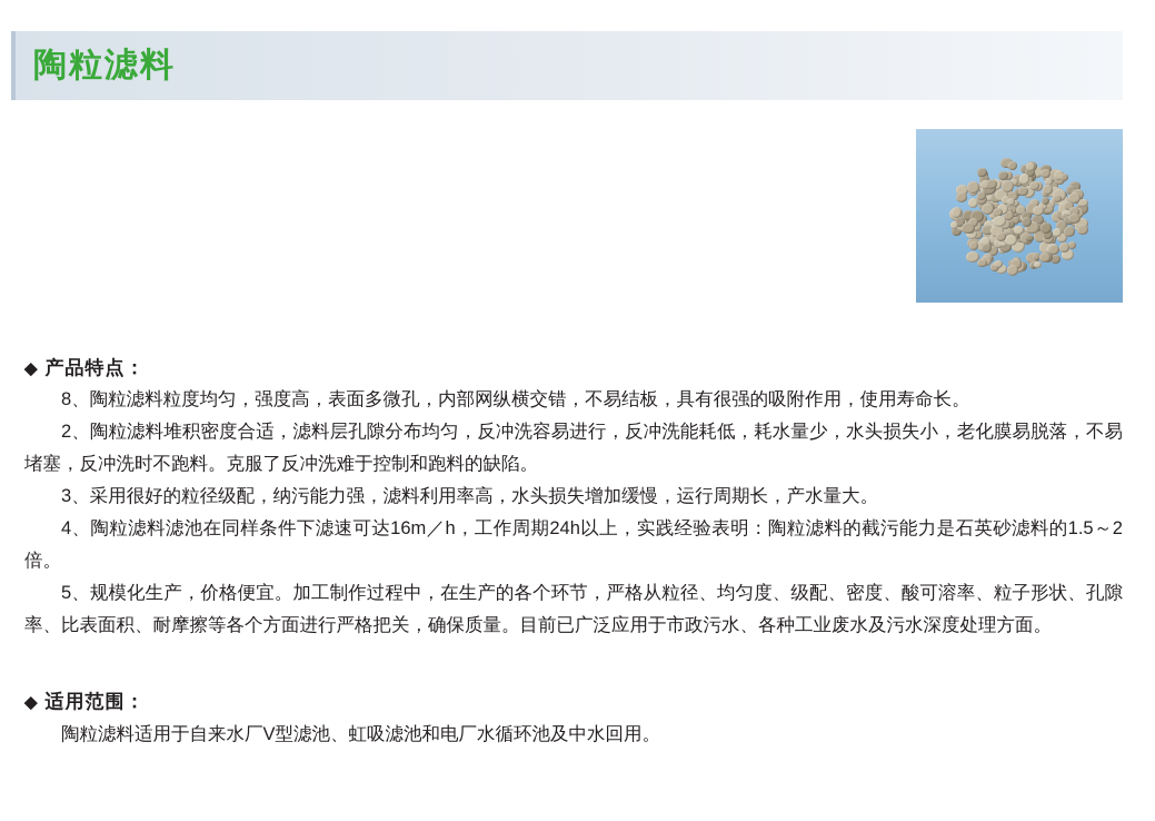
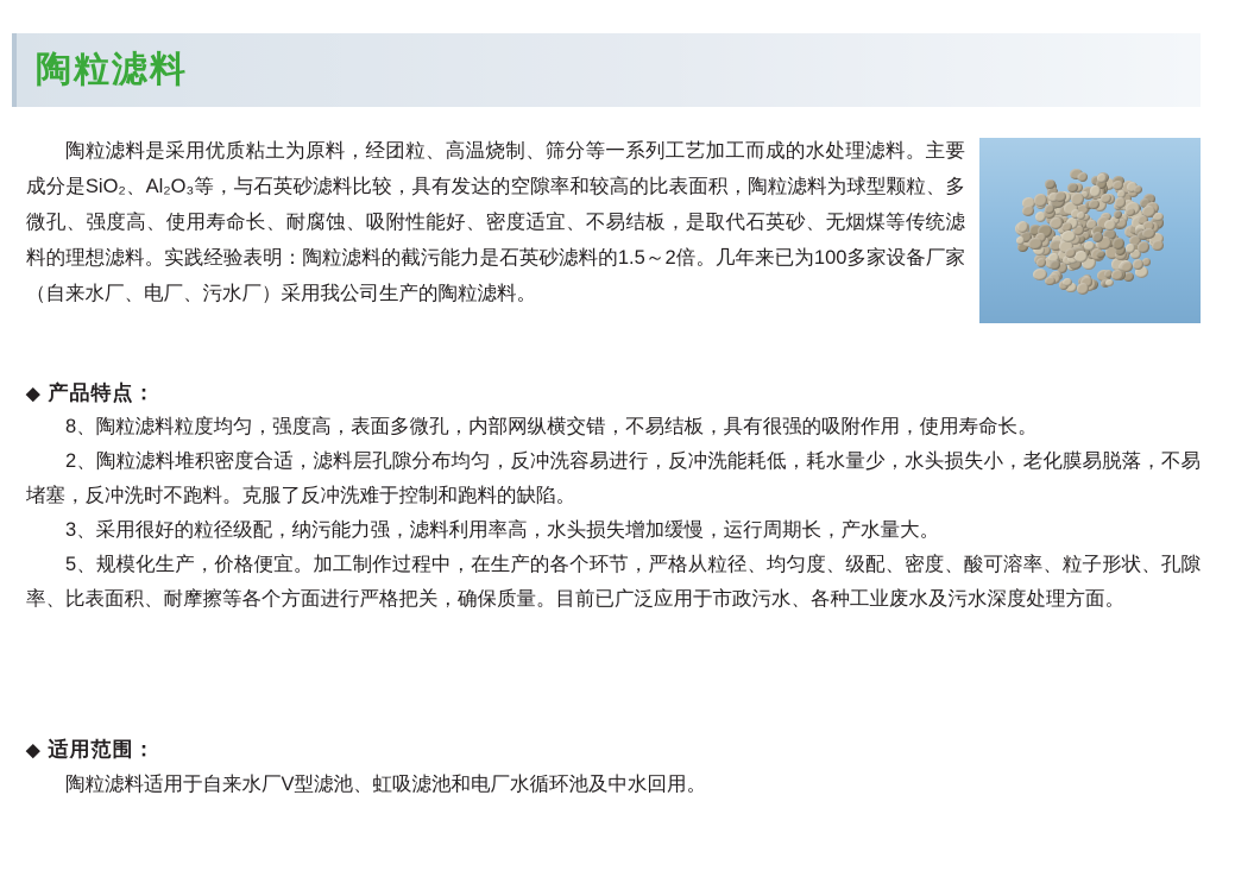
  陶粒滤料
+ 陶粒滤料是采用优质粘土为原料，经团粒、高温烧制、筛分等一系列工艺加工而成的水处理滤料。主要成分是SiO₂、Al₂O₃等，与石英砂滤料比较，具有发达的空隙率和较高的比表面积，陶粒滤料为球型颗粒、多微孔、强度高、使用寿命长、耐腐蚀、吸附性能好、密度适宜、不易结板，是取代石英砂、无烟煤等传统滤料的理想滤料。实践经验表明：陶粒滤料的截污能力是石英砂滤料的1.5～2倍。几年来已为100多家设备厂家（自来水厂、电厂、污水厂）采用我公司生产的陶粒滤料。
  ◆ 产品特点：
  8、陶粒滤料粒度均匀，强度高，表面多微孔，内部网纵横交错，不易结板，具有很强的吸附作用，使用寿命长。
  2、陶粒滤料堆积密度合适，滤料层孔隙分布均匀，反冲洗容易进行，反冲洗能耗低，耗水量少，水头损失小，老化膜易脱落，不易堵塞，反冲洗时不跑料。克服了反冲洗难于控制和跑料的缺陷。
  3、采用很好的粒径级配，纳污能力强，滤料利用率高，水头损失增加缓慢，运行周期长，产水量大。
- 4、陶粒滤料滤池在同样条件下滤速可达16m／h，工作周期24h以上，实践经验表明：陶粒滤料的截污能力是石英砂滤料的1.5～2倍。
  5、规模化生产，价格便宜。加工制作过程中，在生产的各个环节，严格从粒径、均匀度、级配、密度、酸可溶率、粒子形状、孔隙率、比表面积、耐摩擦等各个方面进行严格把关，确保质量。目前已广泛应用于市政污水、各种工业废水及污水深度处理方面。
  ◆ 适用范围：
  陶粒滤料适用于自来水厂V型滤池、虹吸滤池和电厂水循环池及中水回用。
